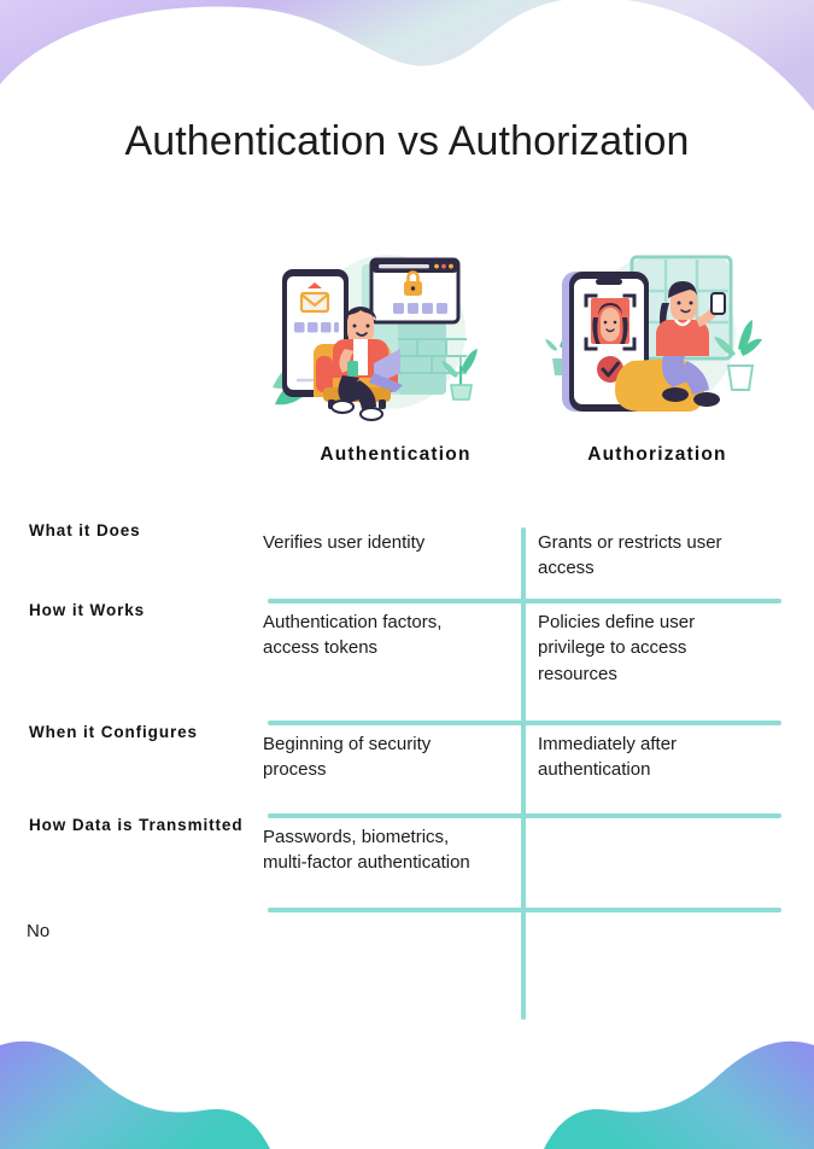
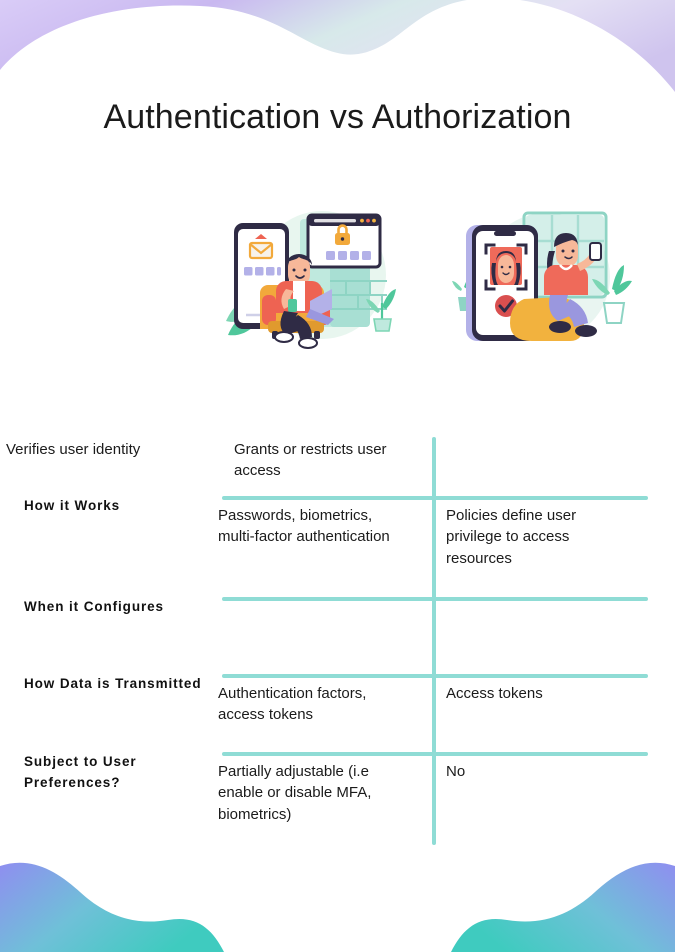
  Authentication vs Authorization
- Authentication
- Authorization
- What it Does
  Verifies user identity
  Grants or restricts user access
  How it Works
- Authentication factors, access tokens
+ Passwords, biometrics, multi-factor authentication
  Policies define user privilege to access resources
  When it Configures
- Beginning of security process
- Immediately after authentication
  How Data is Transmitted
- Passwords, biometrics, multi-factor authentication
+ Authentication factors, access tokens
+ Access tokens
+ Subject to User Preferences?
+ Partially adjustable (i.e enable or disable MFA, biometrics)
  No
